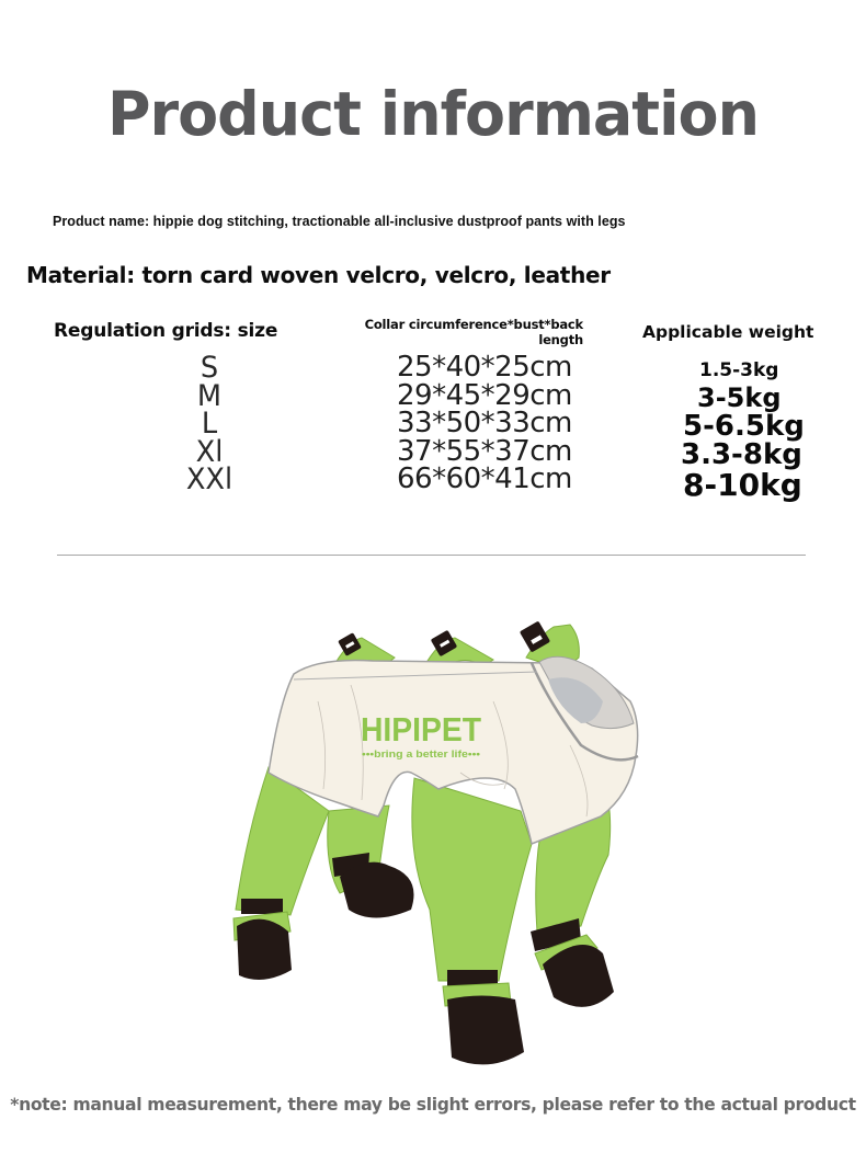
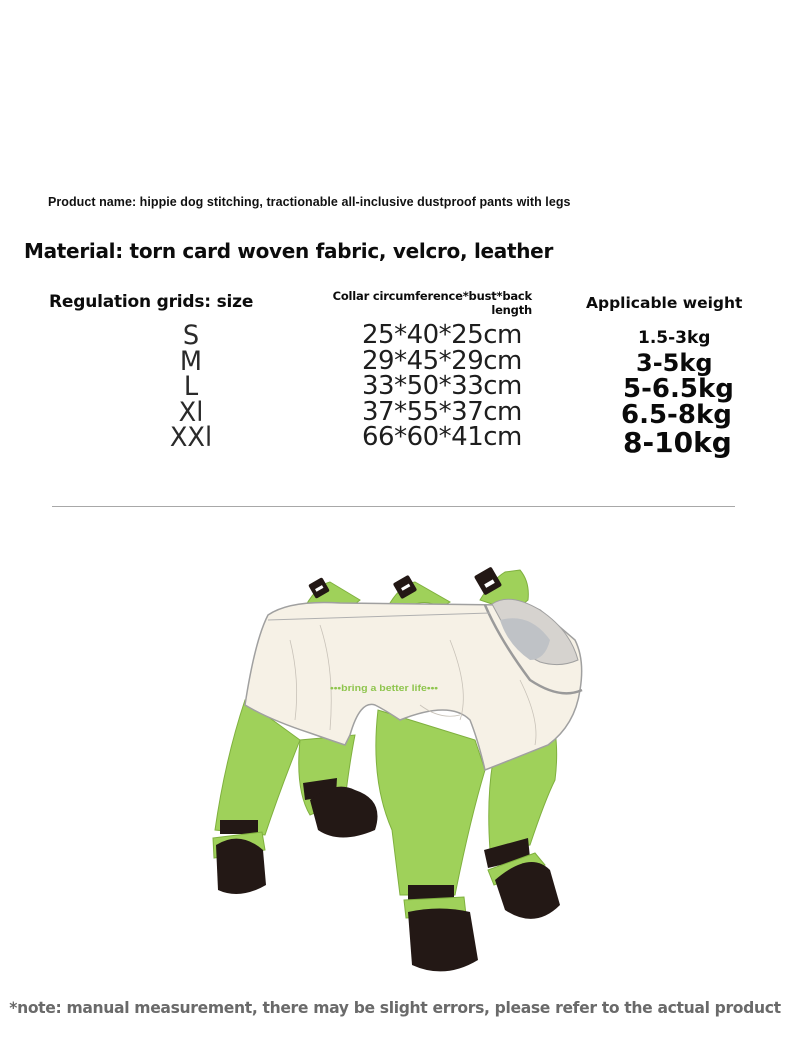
- Product information
  Product name: hippie dog stitching, tractionable all-inclusive dustproof pants with legs
- Material: torn card woven velcro, velcro, leather
+ Material: torn card woven fabric, velcro, leather
  Regulation grids: size
  Collar circumference*bust*back length
  Applicable weight
  S
  M
  L
  Xl
  XXl
  25*40*25cm
  29*45*29cm
  33*50*33cm
  37*55*37cm
  66*60*41cm
  1.5-3kg
  3-5kg
  5-6.5kg
- 3.3-8kg
+ 6.5-8kg
  8-10kg
- HIPIPET
  *note: manual measurement, there may be slight errors, please refer to the actual product
